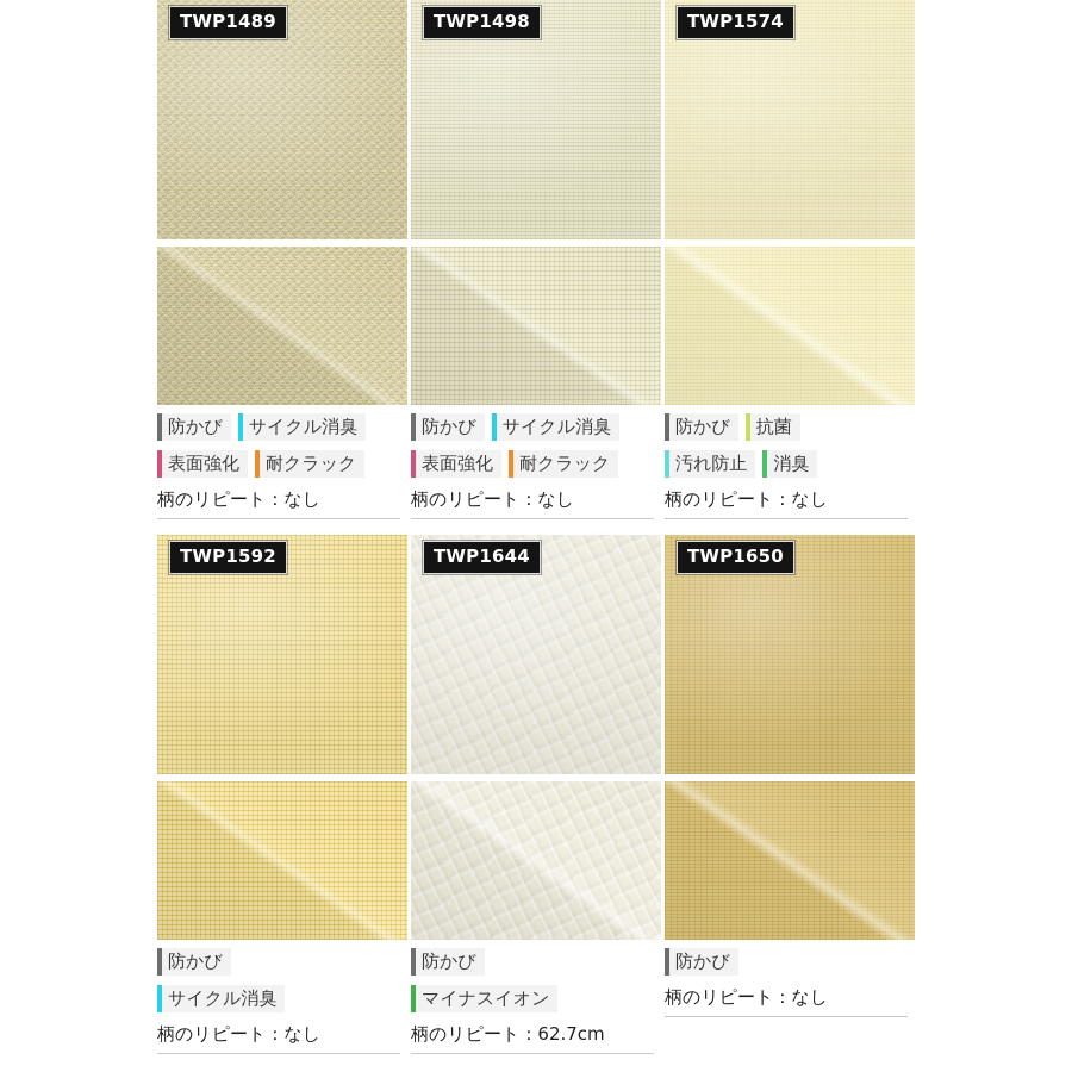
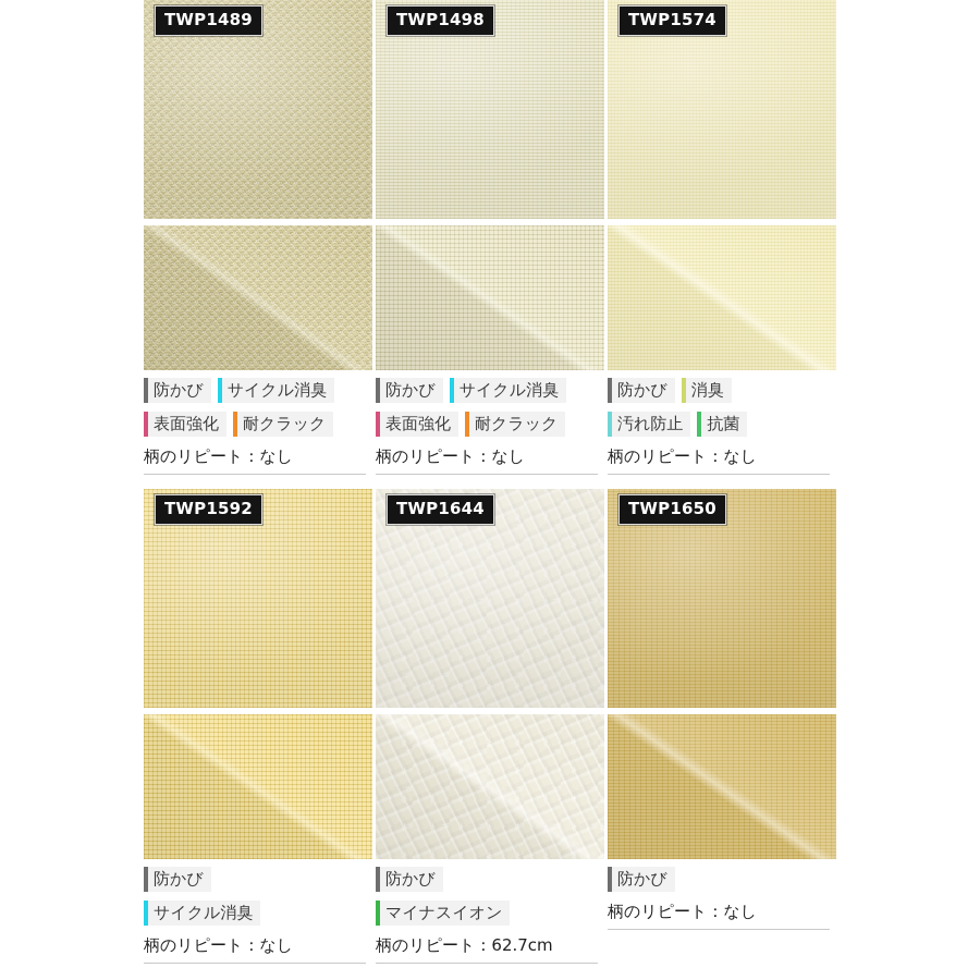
  TWP1489
  防かび
  サイクル消臭
  表面強化
  耐クラック
  柄のリピート：なし
  TWP1498
  防かび
  サイクル消臭
  表面強化
  耐クラック
  柄のリピート：なし
  TWP1574
  防かび
- 抗菌
+ 消臭
  汚れ防止
- 消臭
+ 抗菌
  柄のリピート：なし
  TWP1592
  防かび
  サイクル消臭
  柄のリピート：なし
  TWP1644
  防かび
  マイナスイオン
  柄のリピート：62.7cm
  TWP1650
  防かび
  柄のリピート：なし
